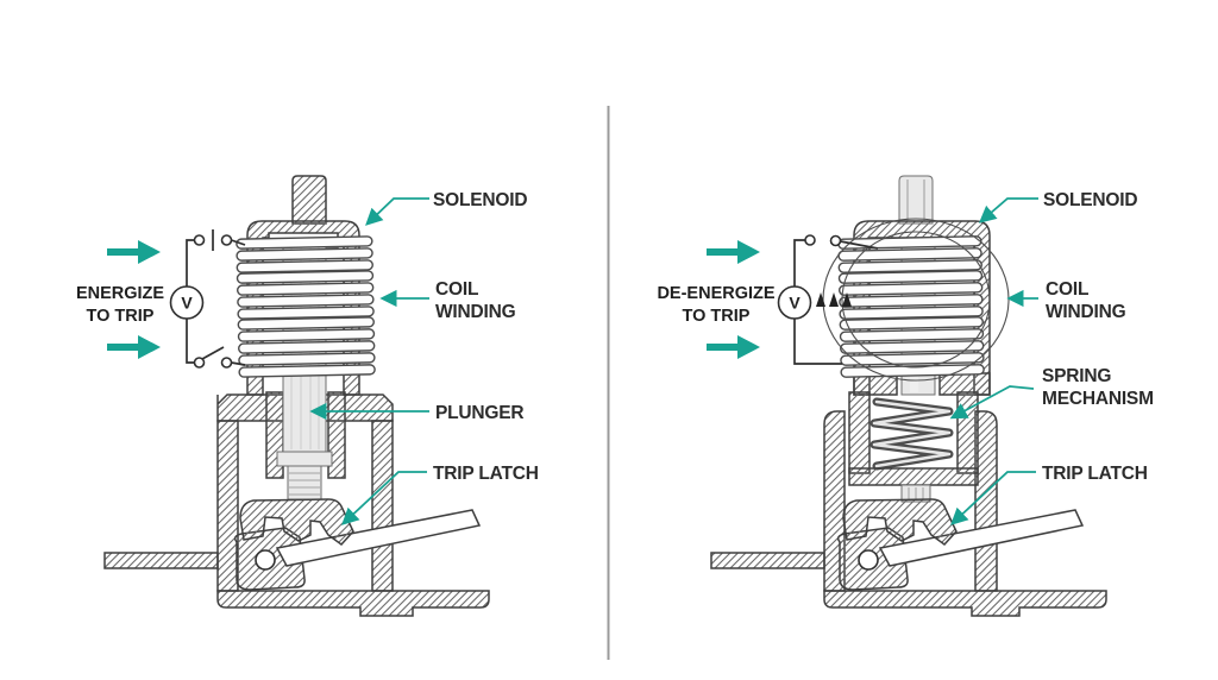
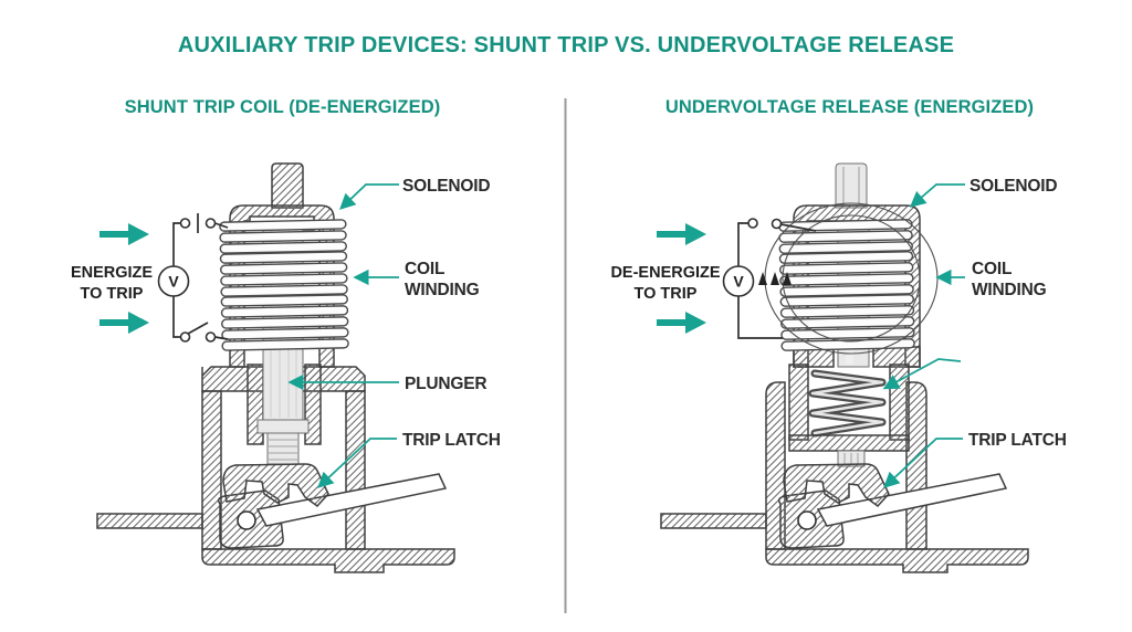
+ AUXILIARY TRIP DEVICES: SHUNT TRIP VS. UNDERVOLTAGE RELEASE
+ SHUNT TRIP COIL (DE-ENERGIZED)
+ UNDERVOLTAGE RELEASE (ENERGIZED)
  ENERGIZE
  TO TRIP
  DE-ENERGIZE
  TO TRIP
  V
  V
  SOLENOID
  COIL
  WINDING
  PLUNGER
  TRIP LATCH
  SOLENOID
  COIL
  WINDING
- SPRING
- MECHANISM
  TRIP LATCH
